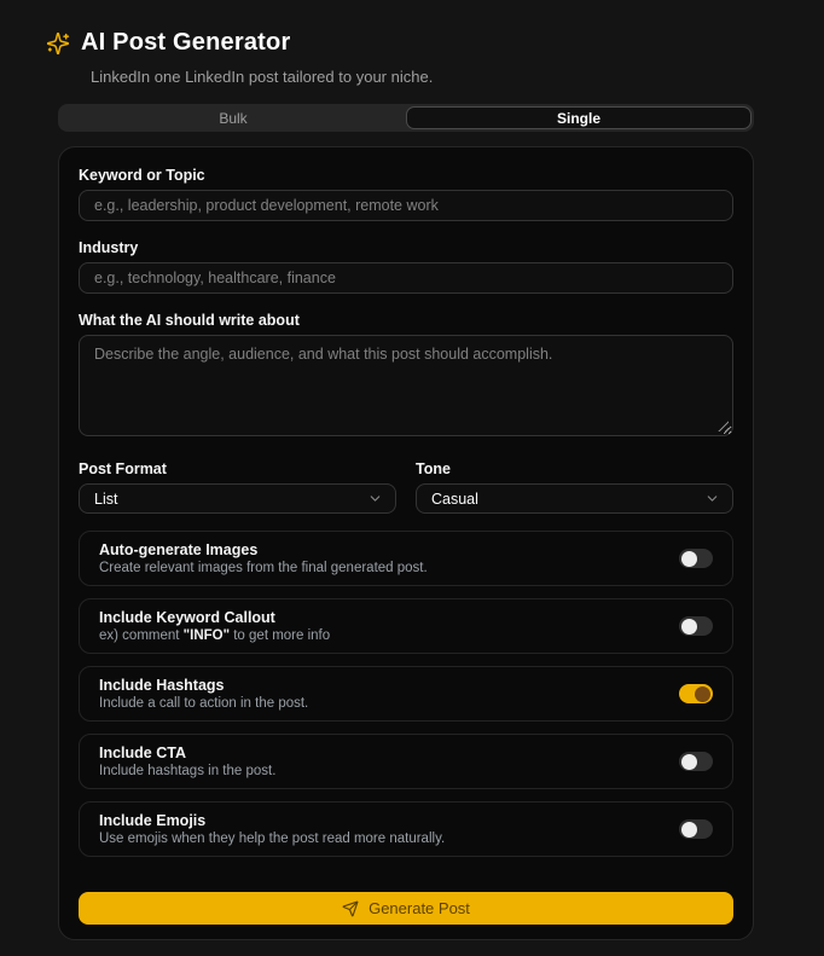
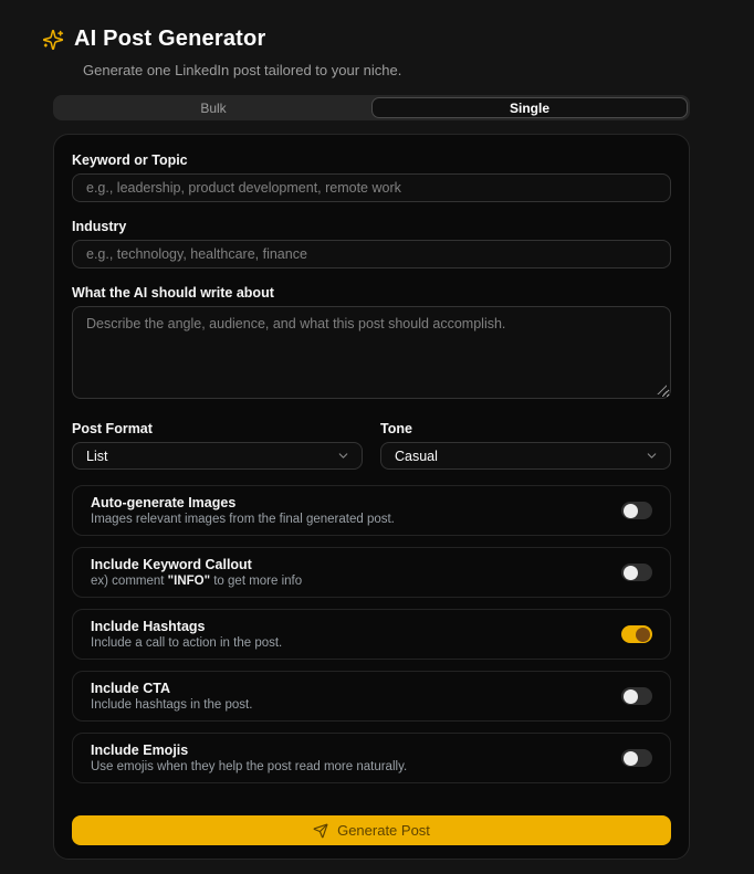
  AI Post Generator
- LinkedIn one LinkedIn post tailored to your niche.
+ Generate one LinkedIn post tailored to your niche.
  Bulk
  Single
  Keyword or Topic
  e.g., leadership, product development, remote work
  Industry
  e.g., technology, healthcare, finance
  What the AI should write about
  Describe the angle, audience, and what this post should accomplish.
  Post Format
  List
  Tone
  Casual
  Auto-generate Images
- Create relevant images from the final generated post.
+ Images relevant images from the final generated post.
  Include Keyword Callout
  ex) comment "INFO" to get more info
  Include Hashtags
  Include a call to action in the post.
  Include CTA
  Include hashtags in the post.
  Include Emojis
  Use emojis when they help the post read more naturally.
  Generate Post
